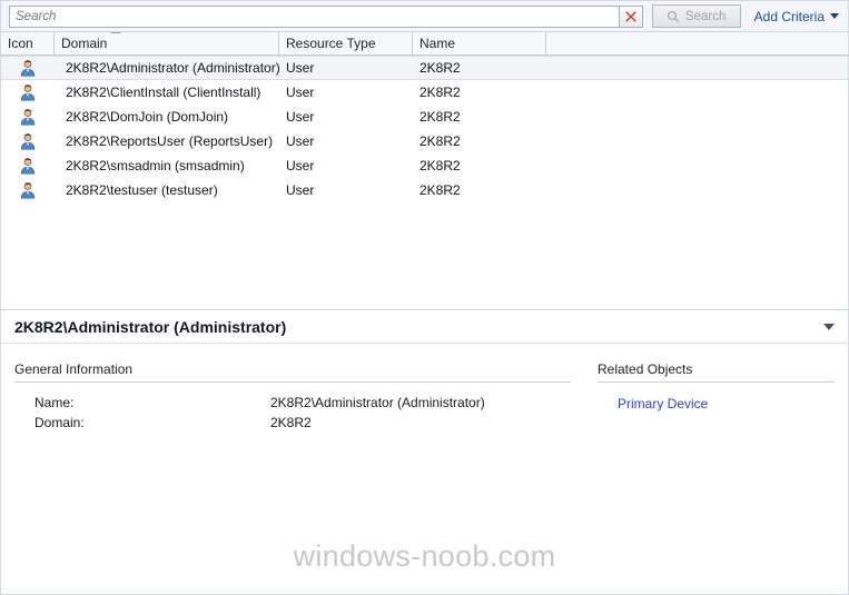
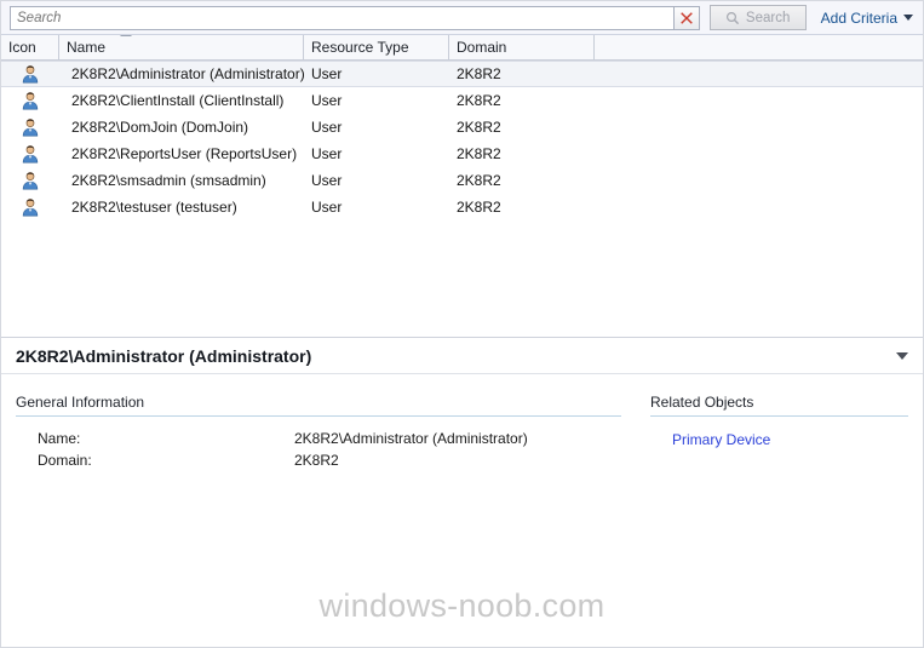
  Search
  Search
  Add Criteria
  Icon
- Domain
+ Name
  Resource Type
- Name
+ Domain
  2K8R2\Administrator (Administrator)
  User
  2K8R2
  2K8R2\ClientInstall (ClientInstall)
  User
  2K8R2
  2K8R2\DomJoin (DomJoin)
  User
  2K8R2
  2K8R2\ReportsUser (ReportsUser)
  User
  2K8R2
  2K8R2\smsadmin (smsadmin)
  User
  2K8R2
  2K8R2\testuser (testuser)
  User
  2K8R2
  2K8R2\Administrator (Administrator)
  General Information
  Name:
  2K8R2\Administrator (Administrator)
  Domain:
  2K8R2
  Related Objects
  Primary Device
  windows-noob.com
